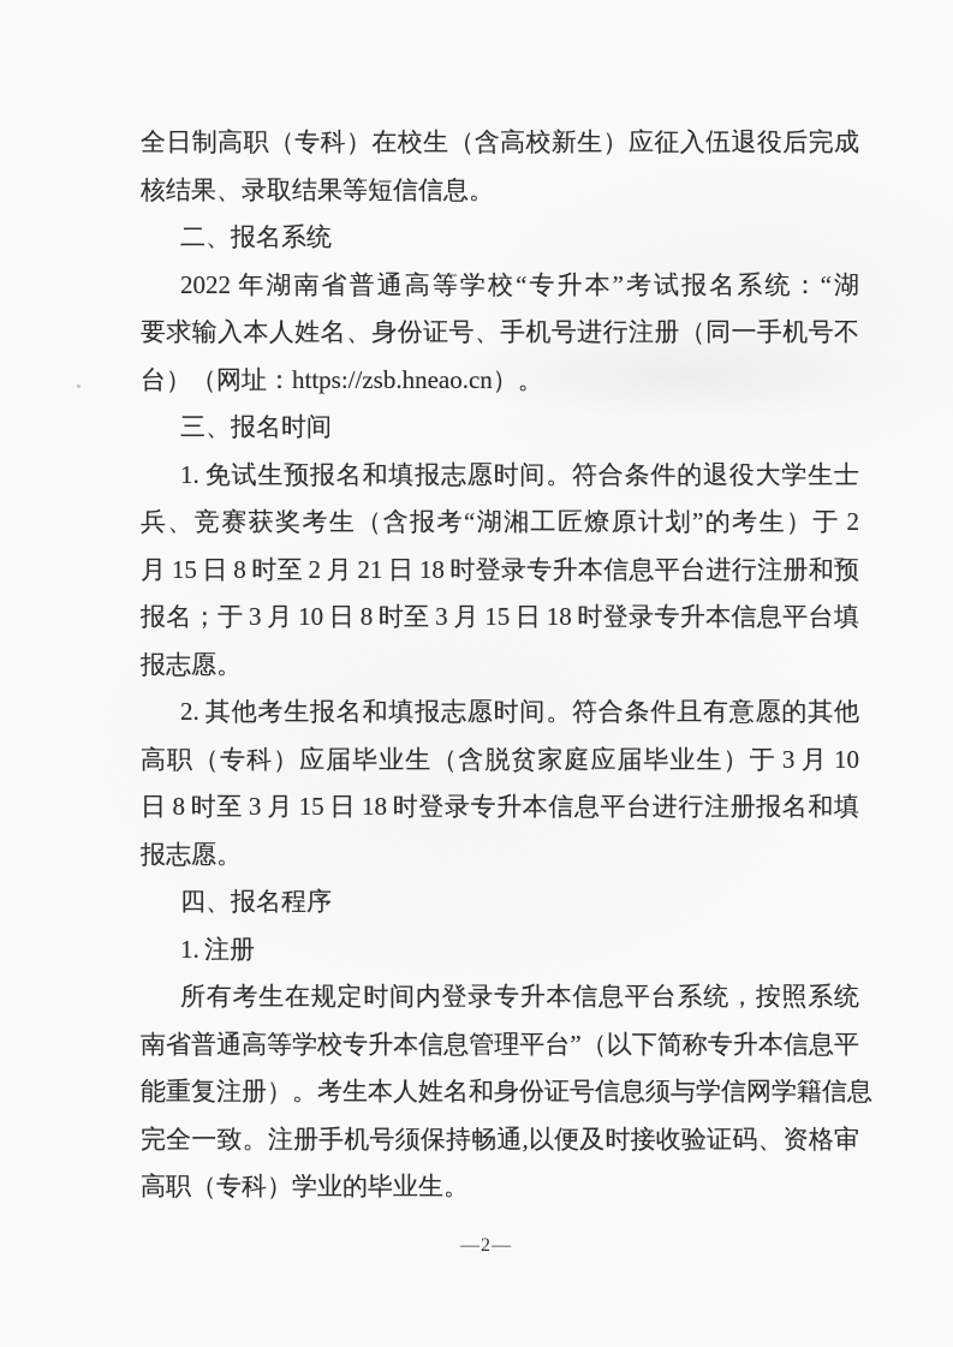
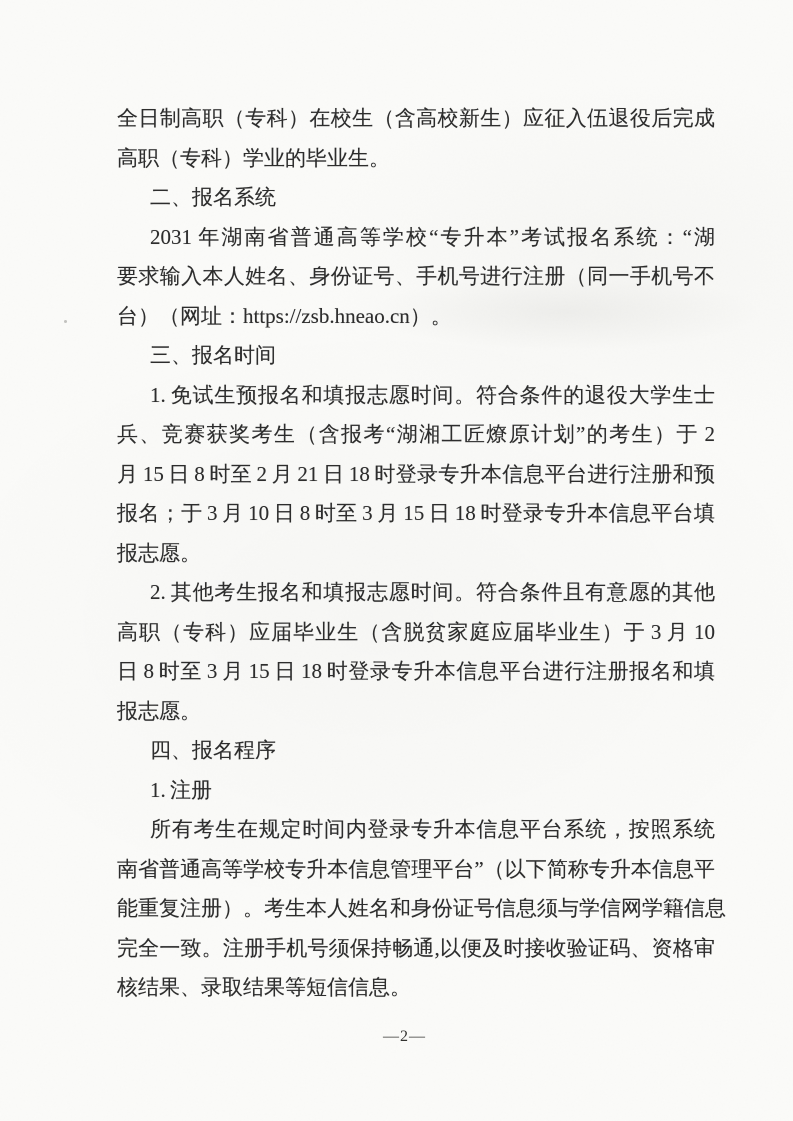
  全日制高职（专科）在校生（含高校新生）应征入伍退役后完成
- 核结果、录取结果等短信信息。
+ 高职（专科）学业的毕业生。
  二、报名系统
- 2022 年湖南省普通高等学校“专升本”考试报名系统：“湖
+ 2031 年湖南省普通高等学校“专升本”考试报名系统：“湖
  要求输入本人姓名、身份证号、手机号进行注册（同一手机号不
  台）（网址：https://zsb.hneao.cn）。
  三、报名时间
  1. 免试生预报名和填报志愿时间。符合条件的退役大学生士
  兵、竞赛获奖考生（含报考“湖湘工匠燎原计划”的考生）于 2
  月 15 日 8 时至 2 月 21 日 18 时登录专升本信息平台进行注册和预
  报名；于 3 月 10 日 8 时至 3 月 15 日 18 时登录专升本信息平台填
  报志愿。
  2. 其他考生报名和填报志愿时间。符合条件且有意愿的其他
  高职（专科）应届毕业生（含脱贫家庭应届毕业生）于 3 月 10
  日 8 时至 3 月 15 日 18 时登录专升本信息平台进行注册报名和填
  报志愿。
  四、报名程序
  1. 注册
  所有考生在规定时间内登录专升本信息平台系统，按照系统
  南省普通高等学校专升本信息管理平台”（以下简称专升本信息平
  能重复注册）。考生本人姓名和身份证号信息须与学信网学籍信息
  完全一致。注册手机号须保持畅通,以便及时接收验证码、资格审
- 高职（专科）学业的毕业生。
+ 核结果、录取结果等短信信息。
  —2—
